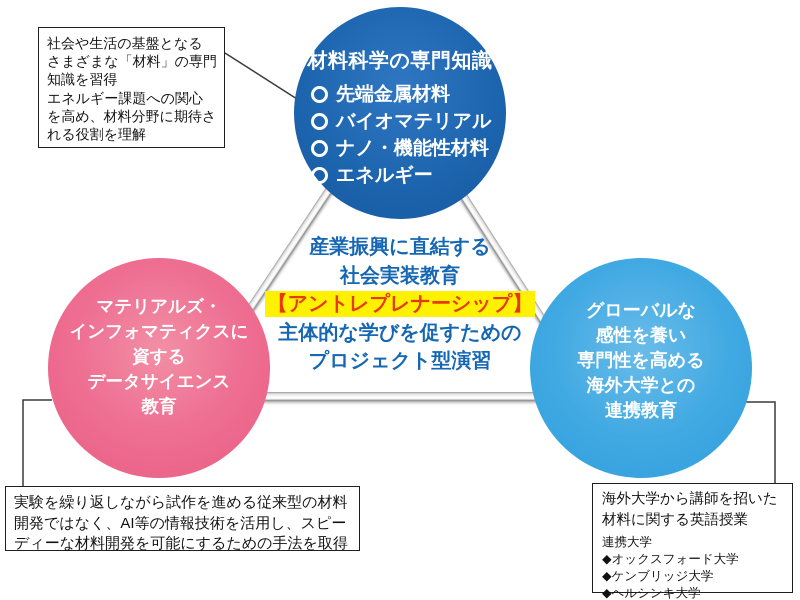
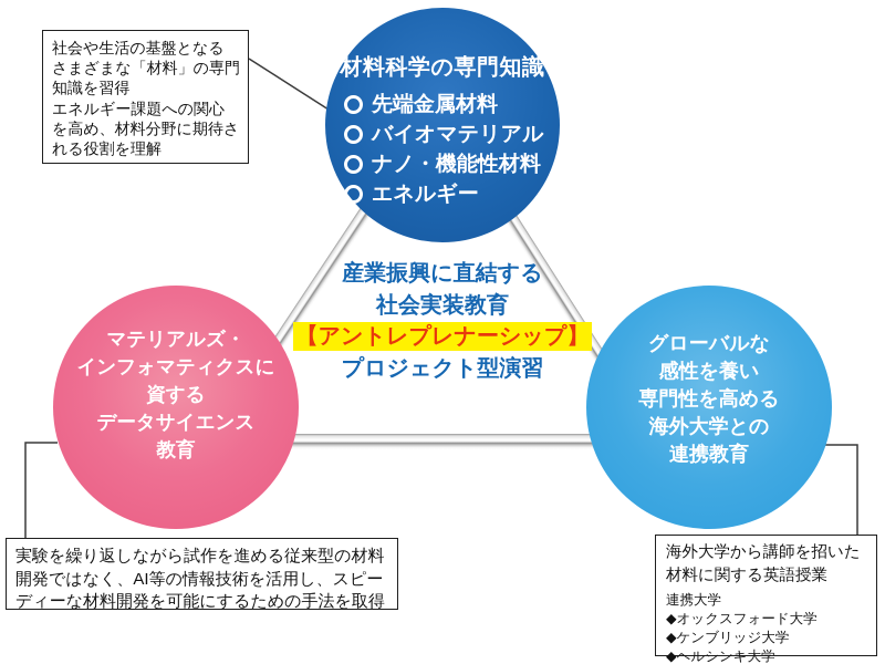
  材料科学の専門知識
  先端金属材料
  バイオマテリアル
  ナノ・機能性材料
  エネルギー
  マテリアルズ・
  インフォマティクスに
  資する
  データサイエンス
  教育
  グローバルな
  感性を養い
  専門性を高める
  海外大学との
  連携教育
  産業振興に直結する
  社会実装教育
  【アントレプレナーシップ】
- 主体的な学びを促すための
  プロジェクト型演習
  社会や生活の基盤となる
  さまざまな「材料」の専門
  知識を習得
  エネルギー課題への関心
  を高め、材料分野に期待さ
  れる役割を理解
  実験を繰り返しながら試作を進める従来型の材料
  開発ではなく、AI等の情報技術を活用し、スピー
  ディーな材料開発を可能にするための手法を取得
  海外大学から講師を招いた
  材料に関する英語授業
  連携大学
  ◆
  オックスフォード大学
  ◆
  ケンブリッジ大学
  ◆
  ヘルシンキ大学
